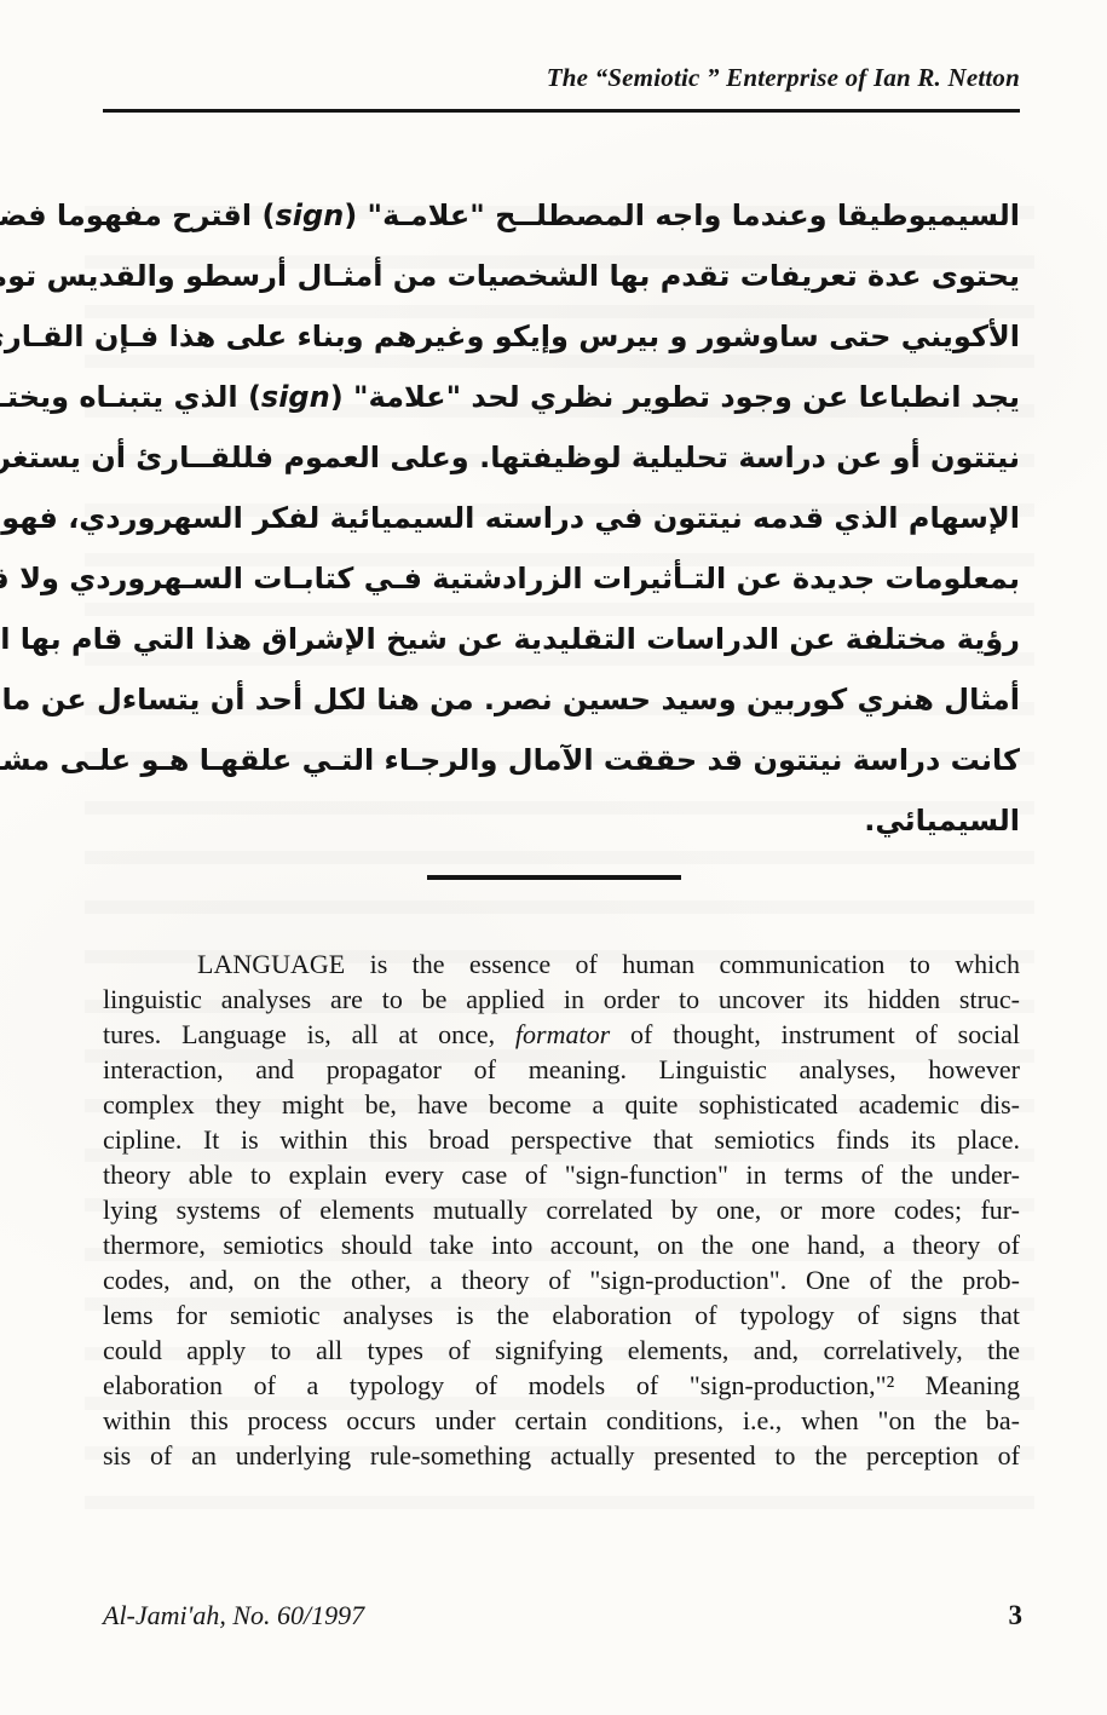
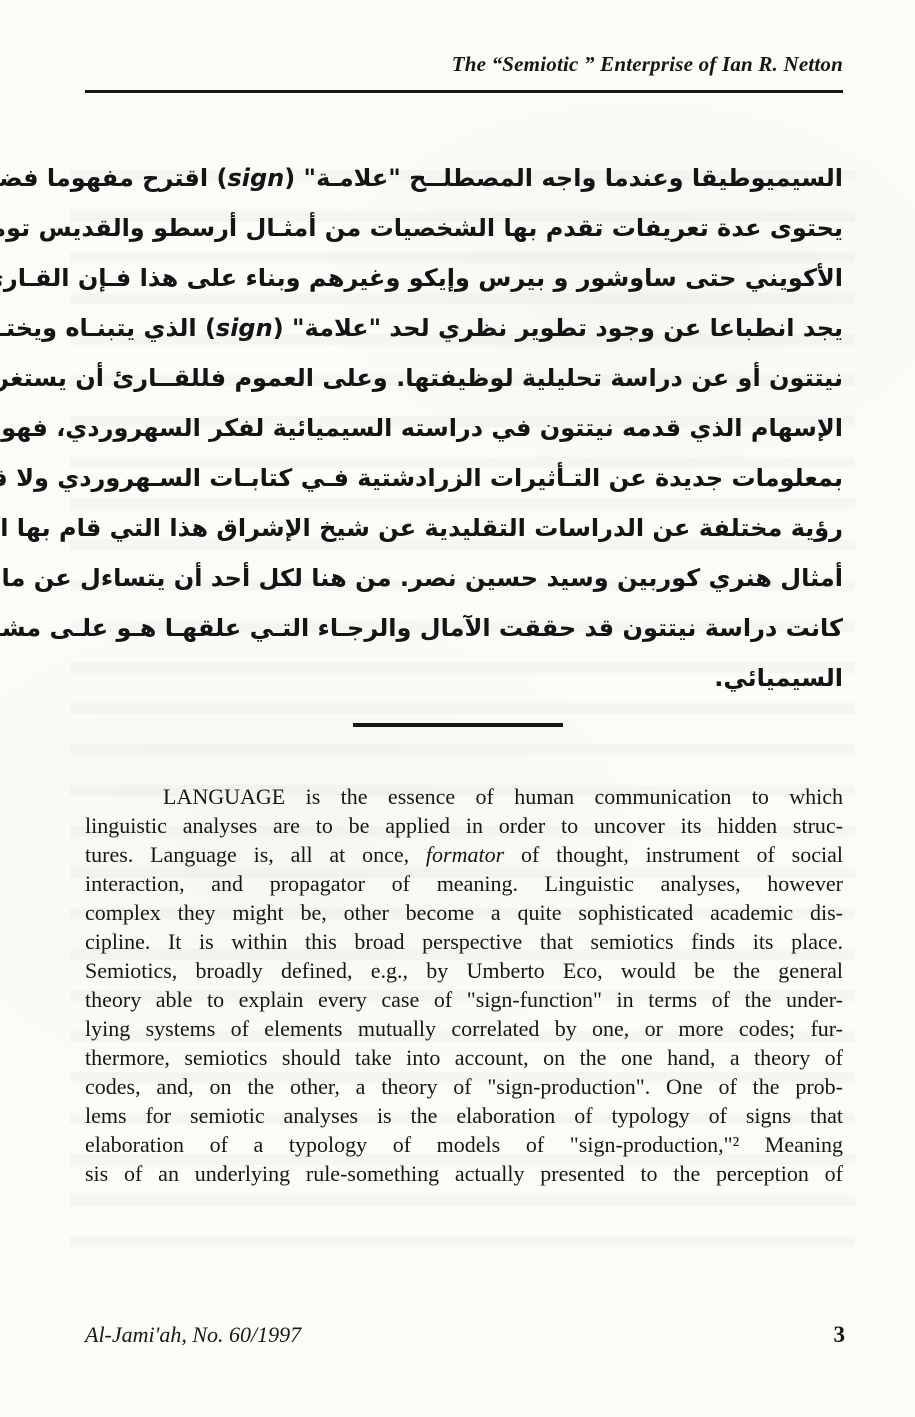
  The “Semiotic ” Enterprise of Ian R. Netton
  السيميوطيقا وعندما واجه المصطلــح "علامـة" (sign) اقترح مفهوما فض
  يحتوى عدة تعريفات تقدم بها الشخصيات من أمثـال أرسطو والقديس تو
  الأكويني حتى ساوشور و بيرس وإيكو وغيرهم وبناء على هذا فـإن القـار
  يجد انطباعا عن وجود تطوير نظري لحد "علامة" (sign) الذي يتبنـاه ويختـ
  نيتتون أو عن دراسة تحليلية لوظيفتها. وعلى العموم فللقــارئ أن يستغر
  الإسهام الذي قدمه نيتتون في دراسته السيميائية لفكر السهروردي، فهو
  بمعلومات جديدة عن التـأثيرات الزرادشتية فـي كتابـات السـهروردي ولا
  رؤية مختلفة عن الدراسات التقليدية عن شيخ الإشراق هذا التي قام بها ا
  أمثال هنري كوربين وسيد حسين نصر. من هنا لكل أحد أن يتساءل عن ما
  كانت دراسة نيتتون قد حققت الآمال والرجـاء التـي علقهـا هـو علـى مش
  السيميائي.
  LANGUAGE is the essence of human communication to which
  linguistic analyses are to be applied in order to uncover its hidden struc-
  tures. Language is, all at once, formator of thought, instrument of social
  interaction, and propagator of meaning. Linguistic analyses, however
- complex they might be, have become a quite sophisticated academic dis-
+ complex they might be, other become a quite sophisticated academic dis-
  cipline. It is within this broad perspective that semiotics finds its place.
+ Semiotics, broadly defined, e.g., by Umberto Eco, would be the general
  theory able to explain every case of "sign-function" in terms of the under-
  lying systems of elements mutually correlated by one, or more codes; fur-
  thermore, semiotics should take into account, on the one hand, a theory of
  codes, and, on the other, a theory of "sign-production". One of the prob-
  lems for semiotic analyses is the elaboration of typology of signs that
- could apply to all types of signifying elements, and, correlatively, the
  elaboration of a typology of models of "sign-production,"² Meaning
- within this process occurs under certain conditions, i.e., when "on the ba-
  sis of an underlying rule-something actually presented to the perception of
  Al-Jami'ah, No. 60/1997
  3
